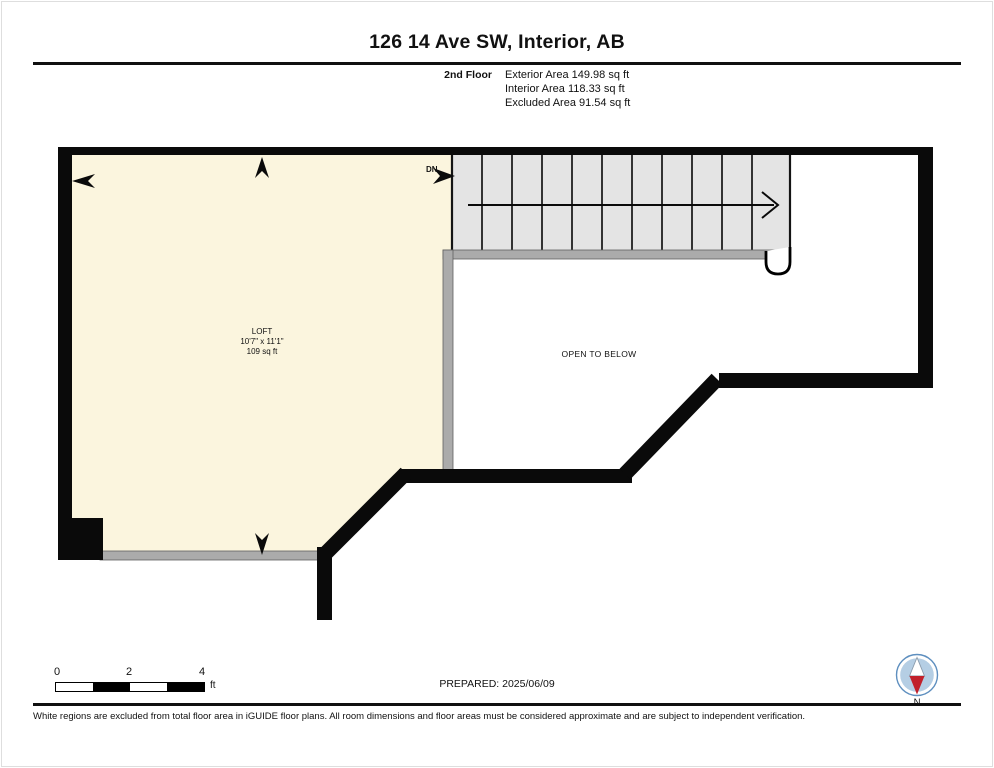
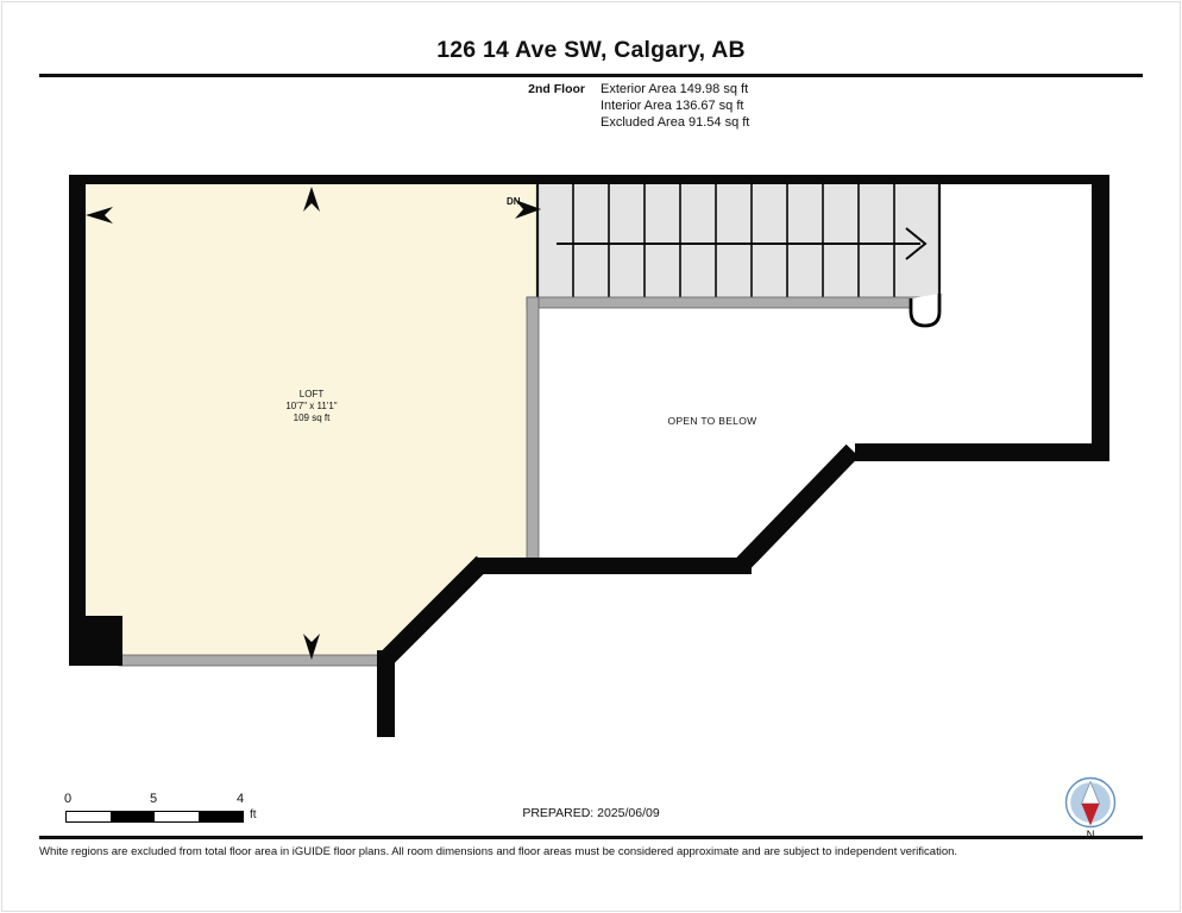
- 126 14 Ave SW, Interior, AB
+ 126 14 Ave SW, Calgary, AB
  2nd Floor
  Exterior Area 149.98 sq ft
- Interior Area 118.33 sq ft
+ Interior Area 136.67 sq ft
  Excluded Area 91.54 sq ft
  LOFT
  10'7" x 11'1"
  109 sq ft
  OPEN TO BELOW
  DN
  0
- 2
+ 5
  4
  ft
  PREPARED: 2025/06/09
  White regions are excluded from total floor area in iGUIDE floor plans. All room dimensions and floor areas must be considered approximate and are subject to independent verification.
